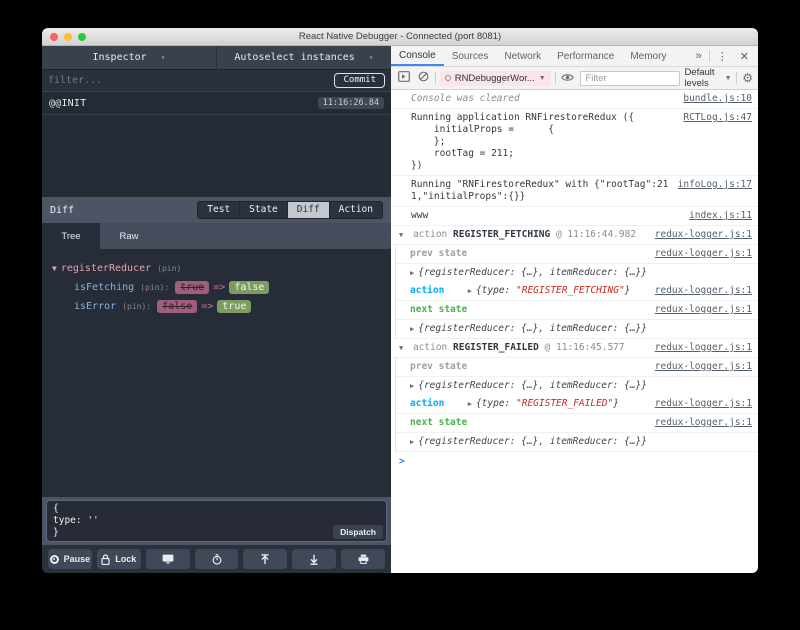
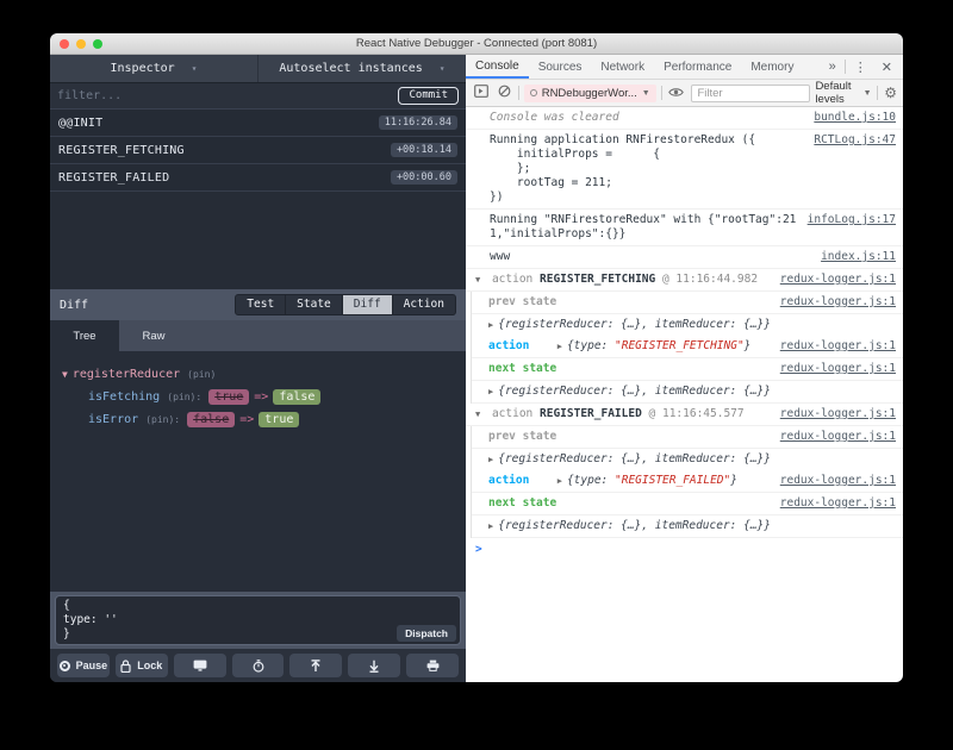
  React Native Debugger - Connected (port 8081)
  Inspector
  ▾
  Autoselect instances
  ▾
  filter...
  Commit
  @@INIT
  11:16:26.84
+ REGISTER_FETCHING
+ +00:18.14
+ REGISTER_FAILED
+ +00:00.60
  Diff
  Test
  State
  Diff
  Action
  Tree
  Raw
  ▼ registerReducer (pin)
  isFetching (pin): true => false
  isError (pin): false => true
  {
  type: ''
  }
  Dispatch
  Pause
  Lock
  Console
  Sources
  Network
  Performance
  Memory
  »
  ⋮
  ✕
  RNDebuggerWor...
  Filter
  Default levels
  ⚙
  Console was cleared
  bundle.js:10
  Running application RNFirestoreRedux ({
  initialProps = {
  };
  rootTag = 211;
  })
  RCTLog.js:47
  Running "RNFirestoreRedux" with {"rootTag":211,"initialProps":{}}
  infoLog.js:17
  www
  index.js:11
  ▼ action REGISTER_FETCHING @ 11:16:44.982
  redux-logger.js:1
  prev state
  redux-logger.js:1
  ▶ {registerReducer: {…}, itemReducer: {…}}
  action ▶ {type: "REGISTER_FETCHING"}
  redux-logger.js:1
  next state
  redux-logger.js:1
  ▶ {registerReducer: {…}, itemReducer: {…}}
  ▼ action REGISTER_FAILED @ 11:16:45.577
  redux-logger.js:1
  prev state
  redux-logger.js:1
  ▶ {registerReducer: {…}, itemReducer: {…}}
  action ▶ {type: "REGISTER_FAILED"}
  redux-logger.js:1
  next state
  redux-logger.js:1
  ▶ {registerReducer: {…}, itemReducer: {…}}
  >
